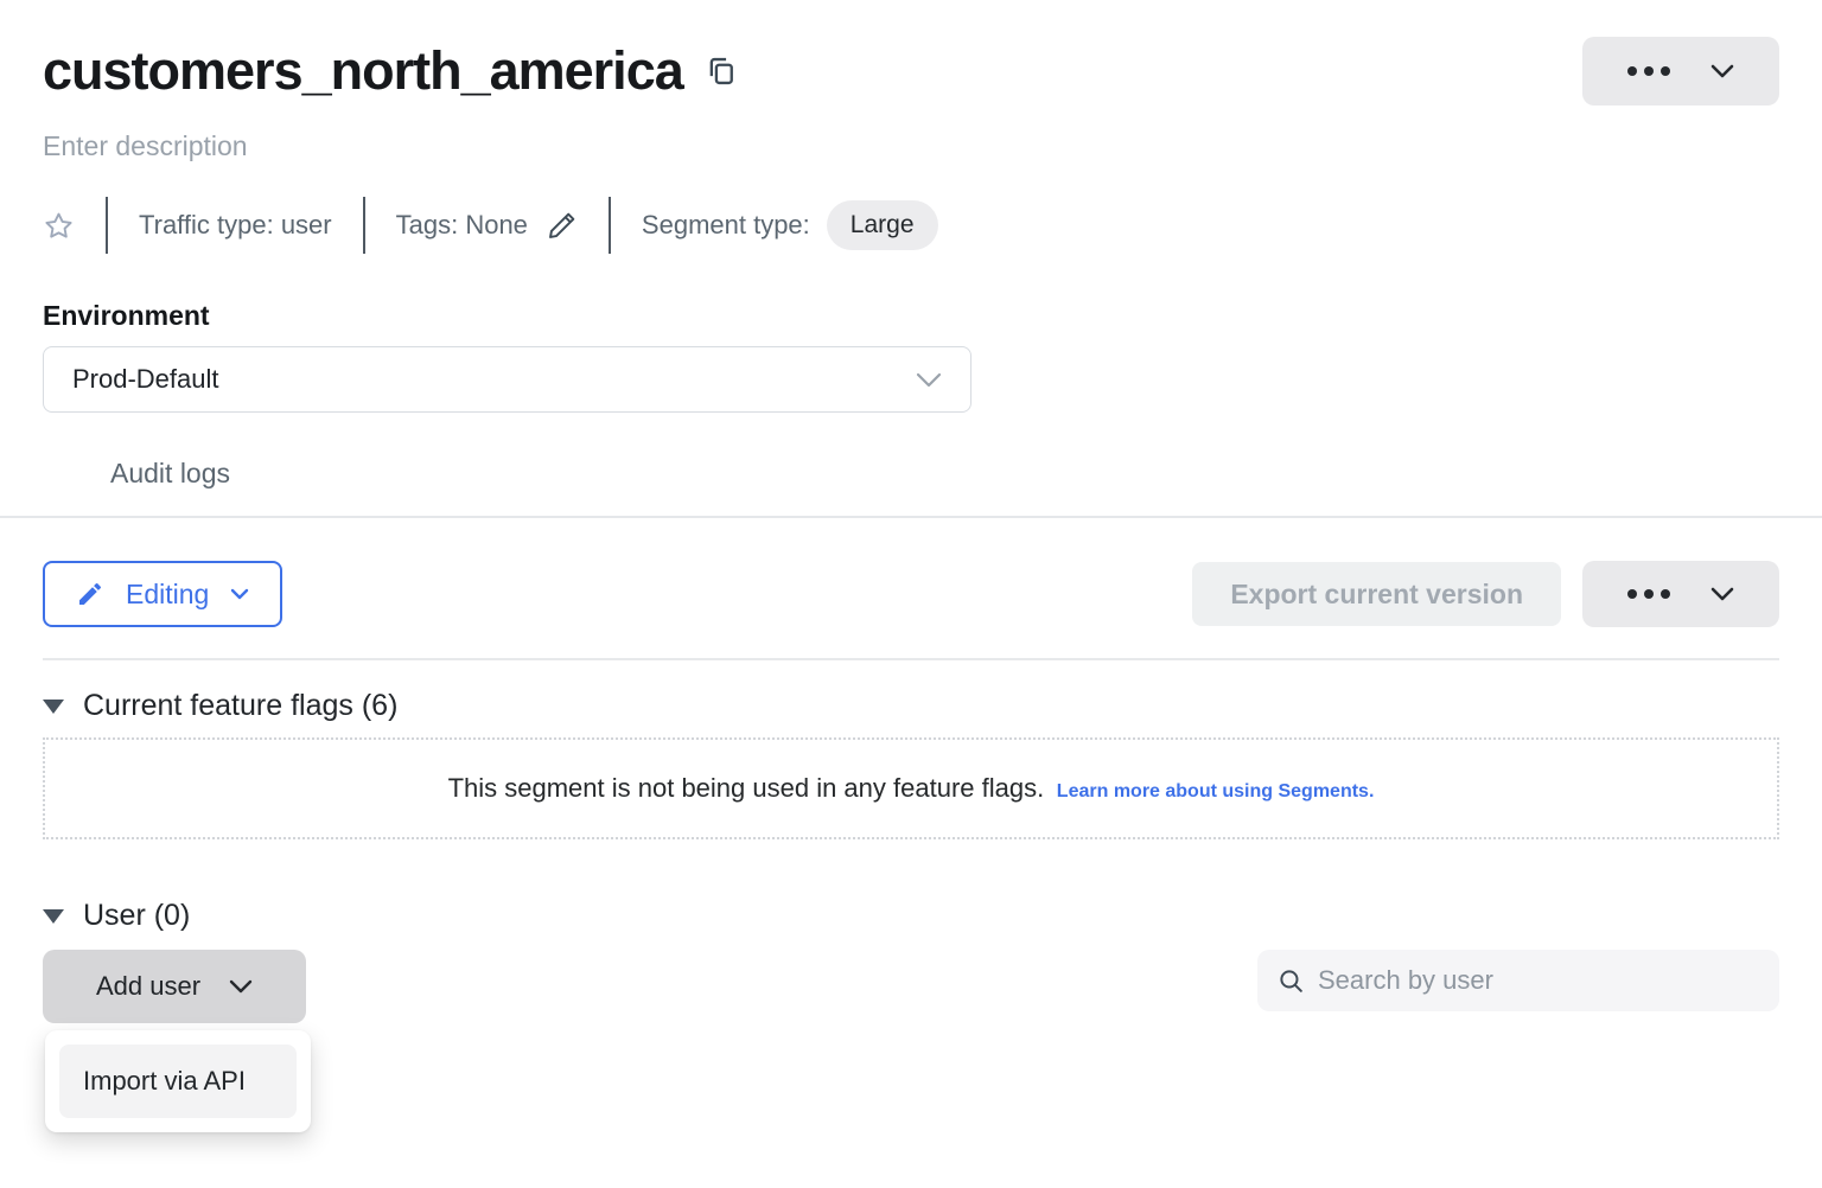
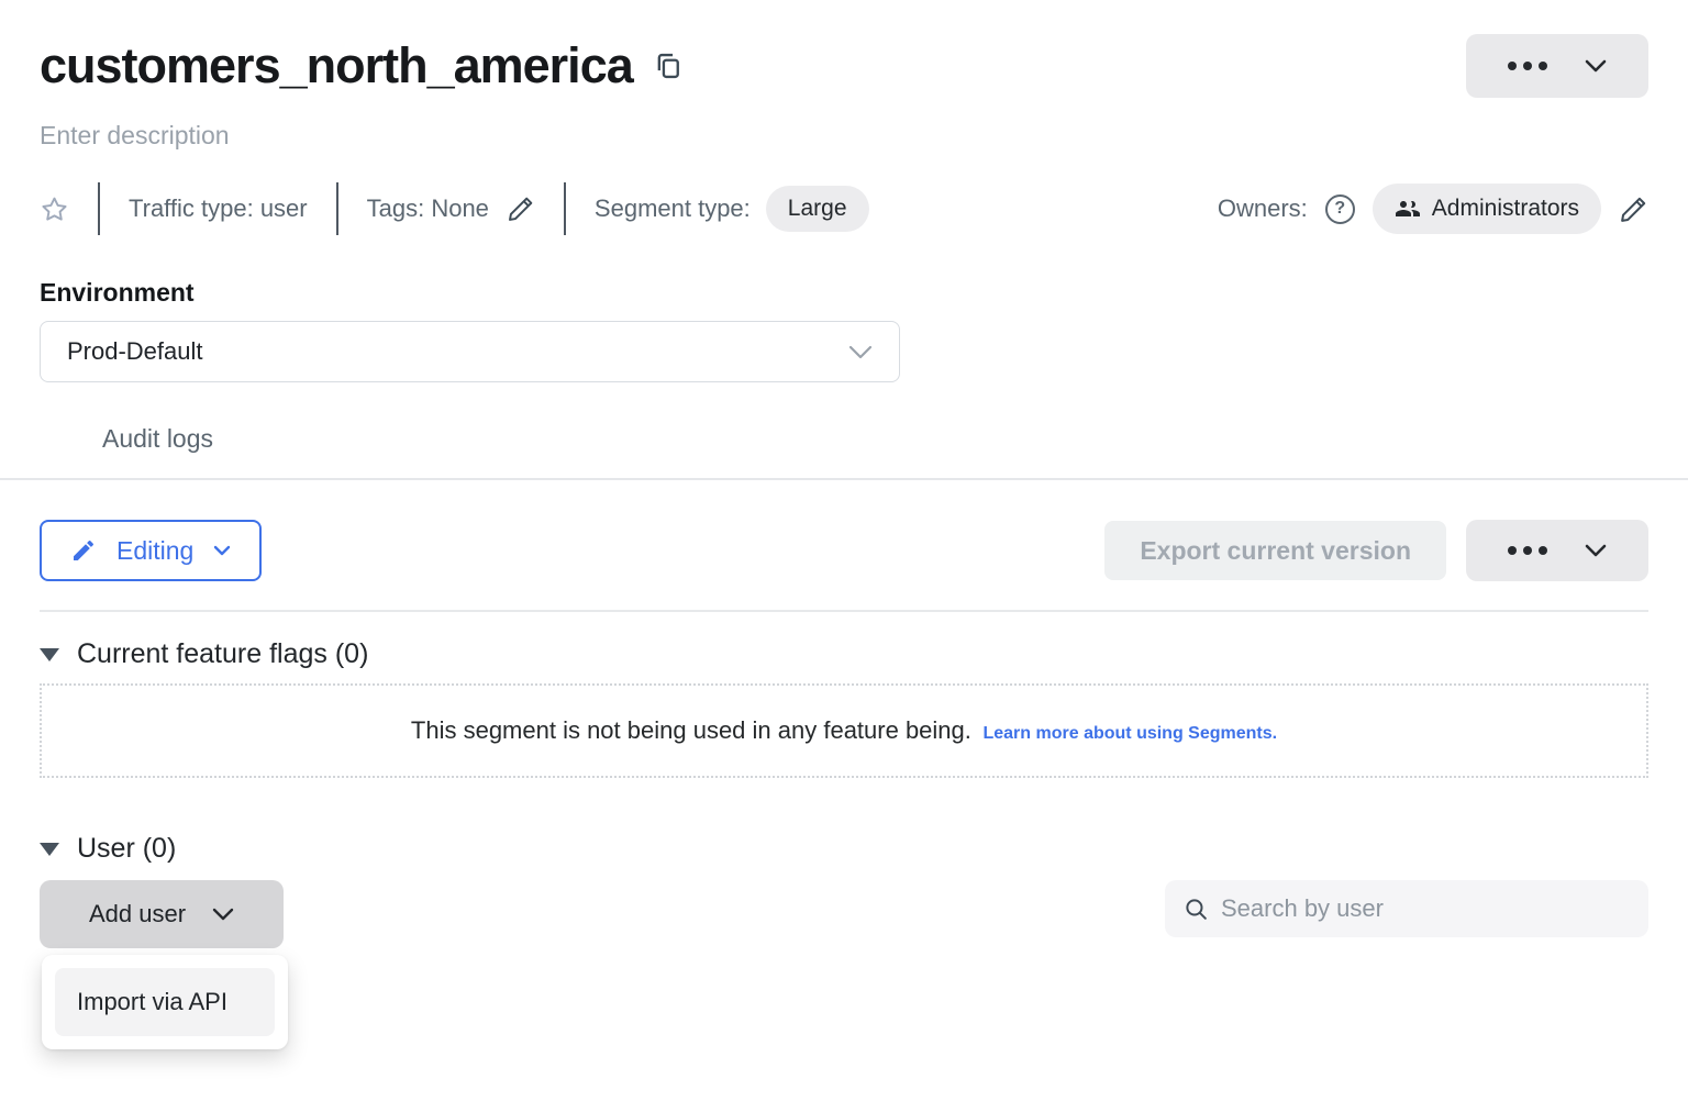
  customers_north_america
  Enter description
  Traffic type: user
  Tags: None
  Segment type:
  Large
+ Owners:
+ ?
+ Administrators
  Environment
  Prod-Default
  Audit logs
  Editing
  Export current version
- Current feature flags (6)
+ Current feature flags (0)
- This segment is not being used in any feature flags. Learn more about using Segments.
+ This segment is not being used in any feature being. Learn more about using Segments.
  User (0)
  Add user
  Import via API
  Search by user
